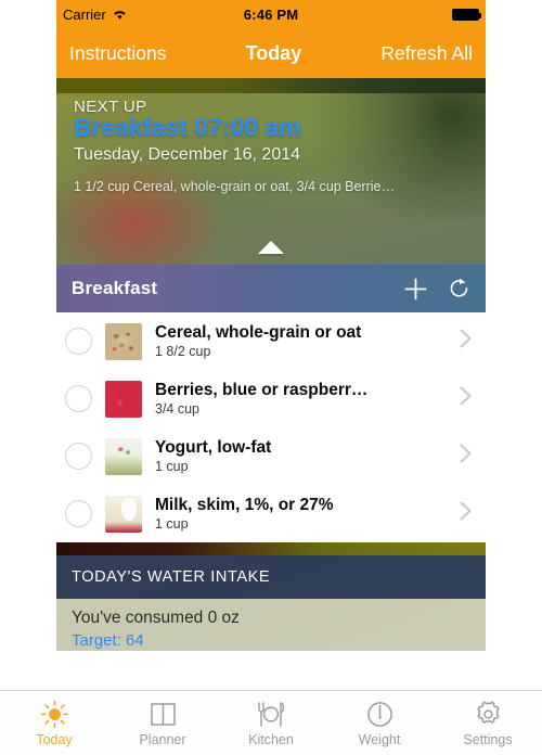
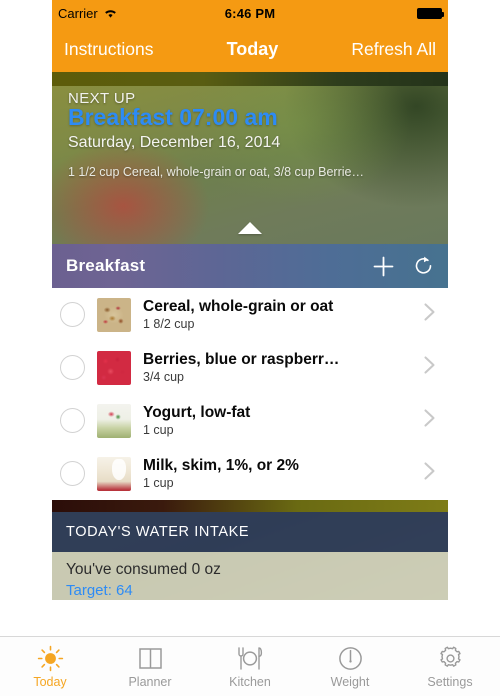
  Carrier
  6:46 PM
  Instructions
  Today
  Refresh All
  NEXT UP
  Breakfast 07:00 am
- Tuesday, December 16, 2014
+ Saturday, December 16, 2014
- 1 1/2 cup Cereal, whole-grain or oat, 3/4 cup Berrie…
+ 1 1/2 cup Cereal, whole-grain or oat, 3/8 cup Berrie…
  Breakfast
  Cereal, whole-grain or oat
  1 8/2 cup
  Berries, blue or raspberr…
  3/4 cup
  Yogurt, low-fat
  1 cup
- Milk, skim, 1%, or 27%
+ Milk, skim, 1%, or 2%
  1 cup
  TODAY'S WATER INTAKE
  You've consumed 0 oz
  Target: 64
  Today
  Planner
  Kitchen
  Weight
  Settings
